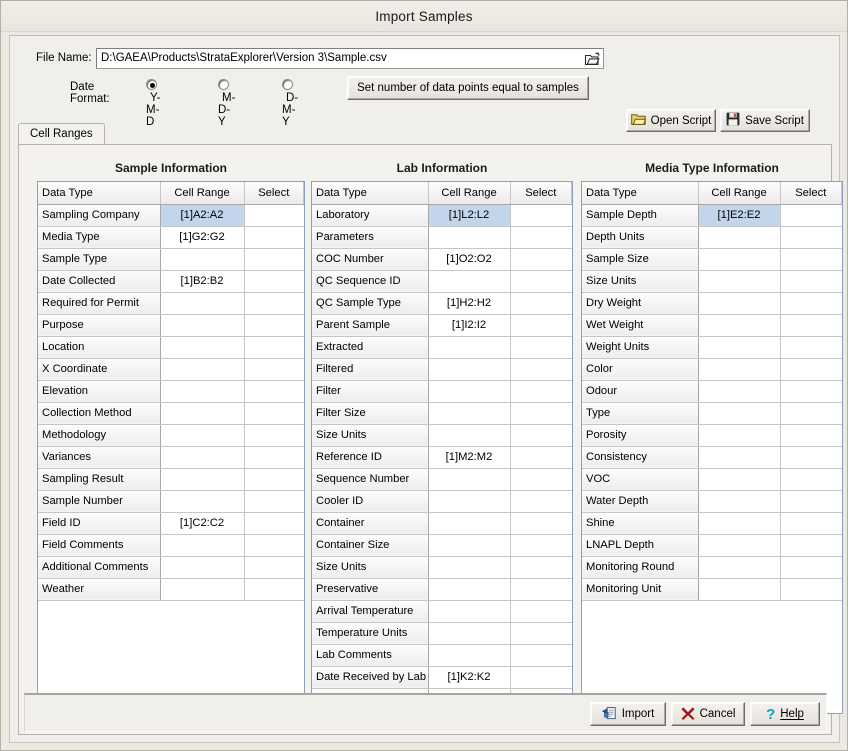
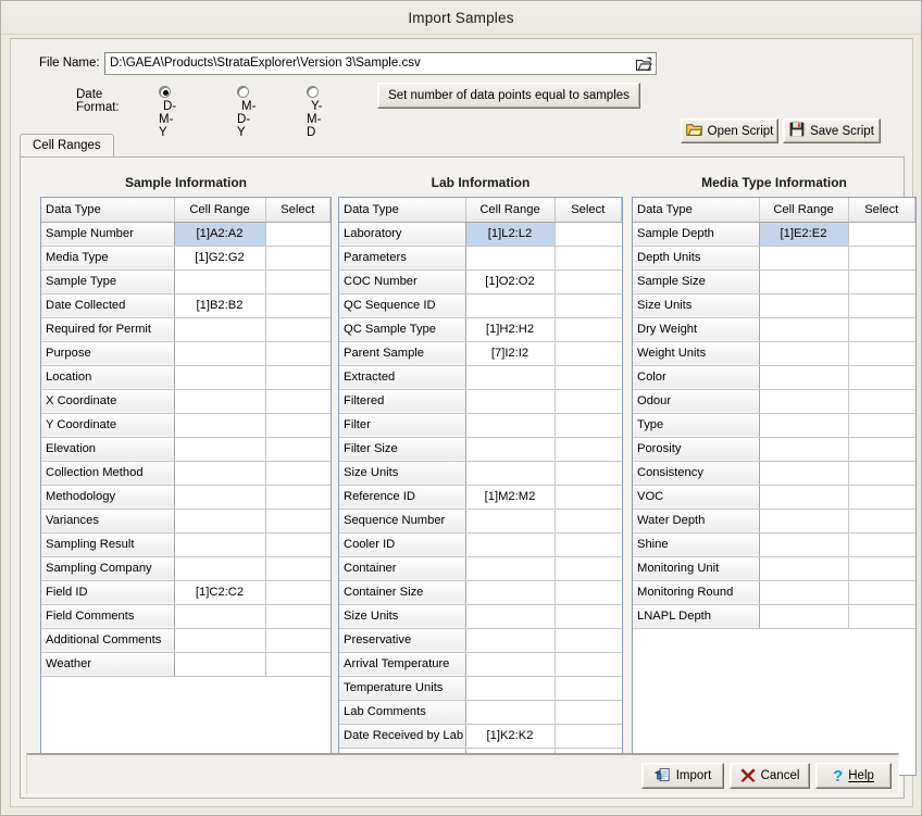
  Import Samples
  File Name:
  D:\GAEA\Products\StrataExplorer\Version 3\Sample.csv
  Date Format:
- Y-M-D
+ D-M-Y
  M-D-Y
- D-M-Y
+ Y-M-D
  Set number of data points equal to samples
  Open Script
  Save Script
  Cell Ranges
  Sample Information
  Data Type	Cell Range	Select
- Sampling Company	[1]A2:A2
+ Sample Number	[1]A2:A2
  Media Type	[1]G2:G2
  Sample Type
  Date Collected	[1]B2:B2
  Required for Permit
  Purpose
  Location
  X Coordinate
+ Y Coordinate
  Elevation
  Collection Method
  Methodology
  Variances
  Sampling Result
- Sample Number
+ Sampling Company
  Field ID	[1]C2:C2
  Field Comments
  Additional Comments
  Weather
  Lab Information
  Data Type	Cell Range	Select
  Laboratory	[1]L2:L2
  Parameters
  COC Number	[1]O2:O2
  QC Sequence ID
  QC Sample Type	[1]H2:H2
- Parent Sample	[1]I2:I2
+ Parent Sample	[7]I2:I2
  Extracted
  Filtered
  Filter
  Filter Size
  Size Units
  Reference ID	[1]M2:M2
  Sequence Number
  Cooler ID
  Container
  Container Size
  Size Units
  Preservative
  Arrival Temperature
  Temperature Units
  Lab Comments
  Date Received by Lab	[1]K2:K2
  Media Type Information
  Data Type	Cell Range	Select
  Sample Depth	[1]E2:E2
  Depth Units
  Sample Size
  Size Units
  Dry Weight
- Wet Weight
  Weight Units
  Color
  Odour
  Type
  Porosity
  Consistency
  VOC
  Water Depth
  Shine
- LNAPL Depth
+ Monitoring Unit
  Monitoring Round
- Monitoring Unit
+ LNAPL Depth
  Import
  Cancel
  ?
  Help
